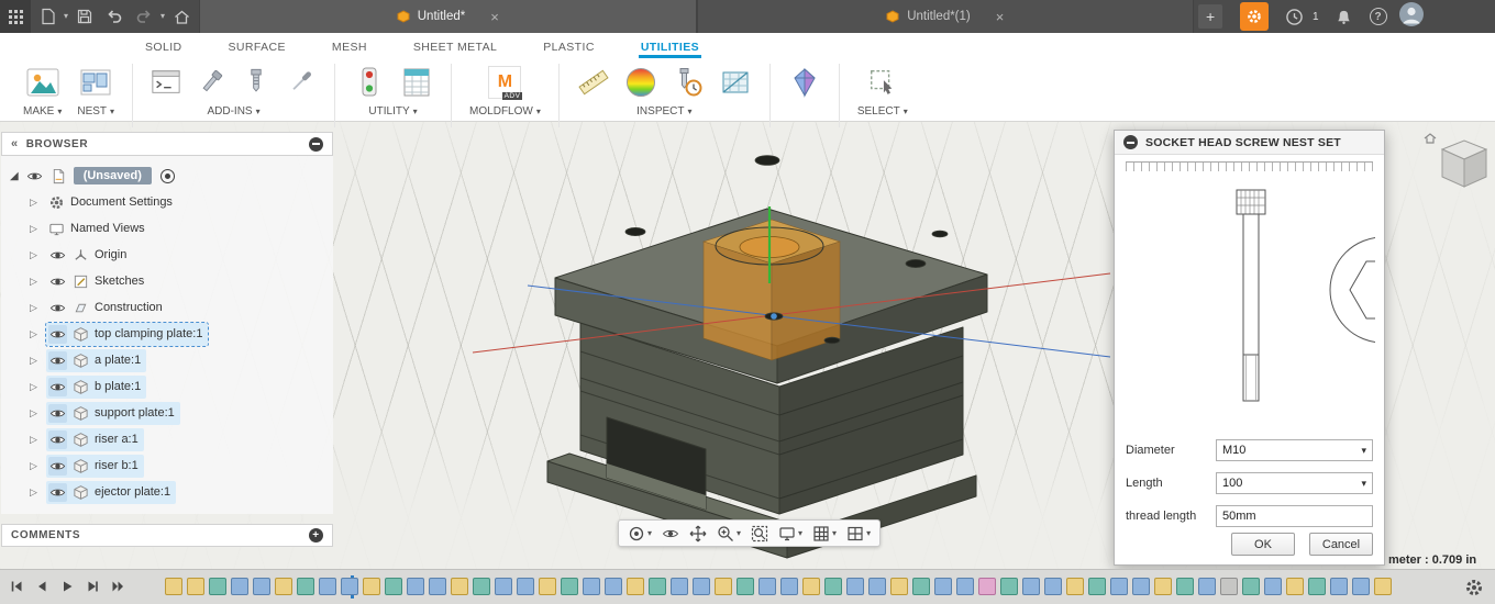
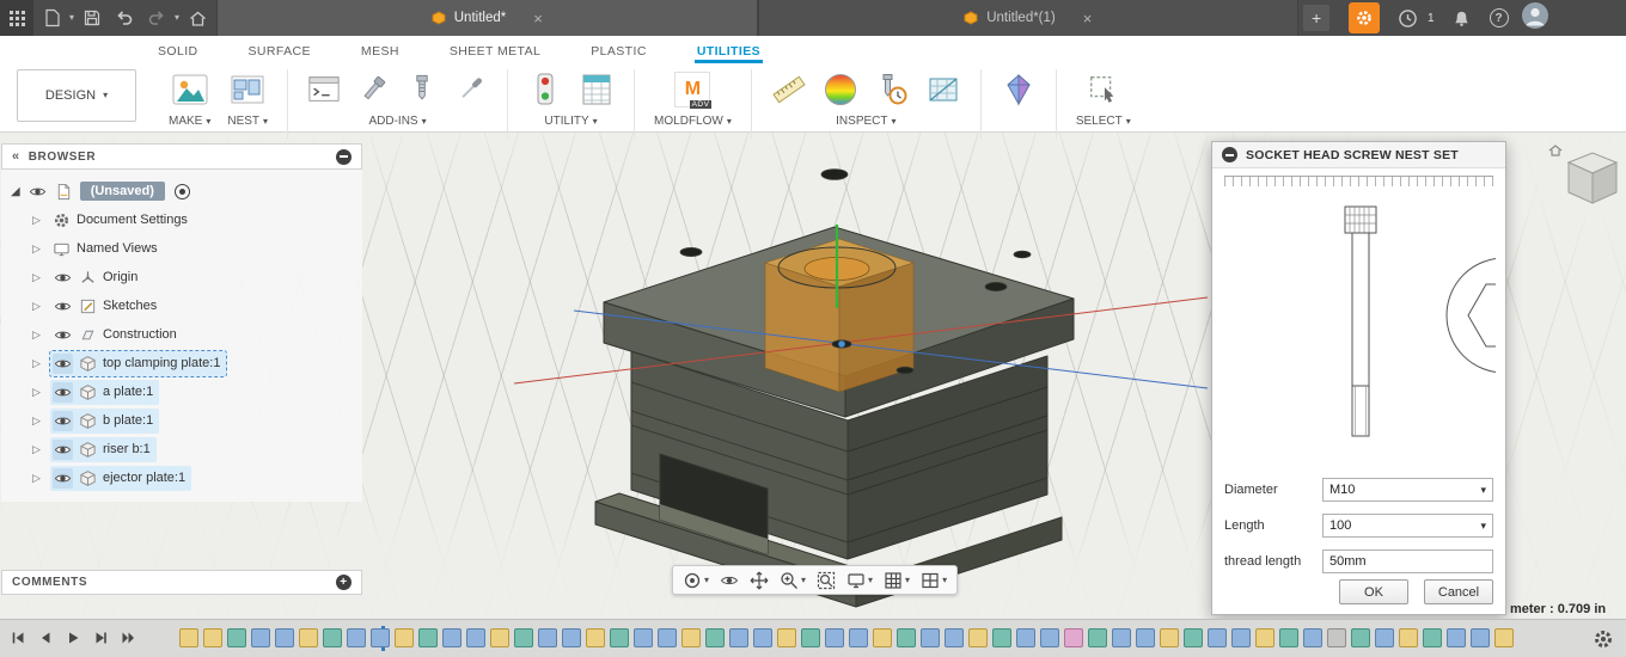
  Untitled*
  Untitled*(1)
  1
  SOLID
  SURFACE
  MESH
  SHEET METAL
  PLASTIC
  UTILITIES
+ DESIGN
  MAKE
  NEST
  ADD-INS
  UTILITY
  M
  MOLDFLOW
  INSPECT
  SELECT
  BROWSER
  (Unsaved)
  Document Settings
  Named Views
  Origin
  Sketches
  Construction
  top clamping plate:1
  a plate:1
  b plate:1
- support plate:1
- riser a:1
  riser b:1
  ejector plate:1
  COMMENTS
  SOCKET HEAD SCREW NEST SET
  Diameter
  M10
  Length
  100
  thread length
  50mm
  OK
  Cancel
  meter : 0.709 in
